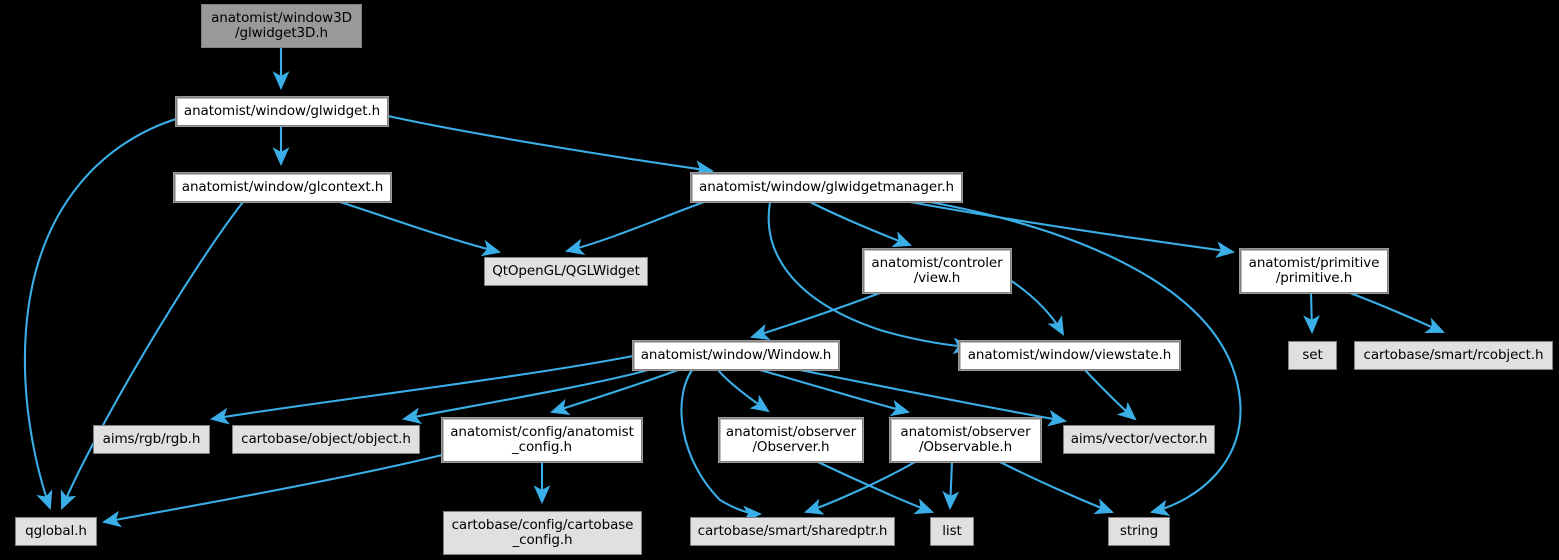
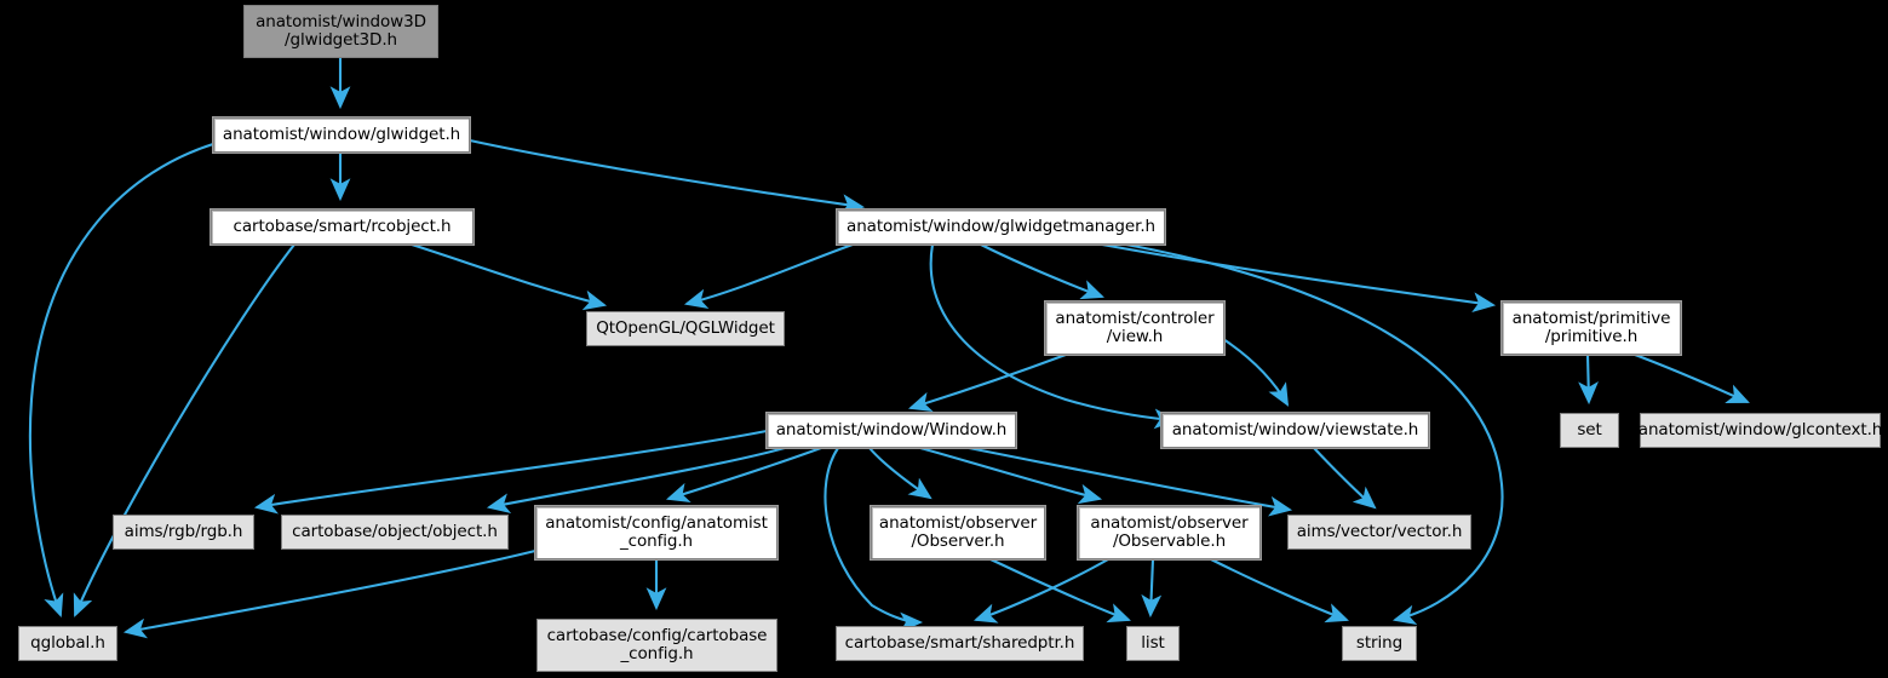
  anatomist/window3D
  /glwidget3D.h
  anatomist/window/glwidget.h
- anatomist/window/glcontext.h
+ cartobase/smart/rcobject.h
  anatomist/window/glwidgetmanager.h
  QtOpenGL/QGLWidget
  anatomist/controler
  /view.h
  anatomist/primitive
  /primitive.h
  set
- cartobase/smart/rcobject.h
+ anatomist/window/glcontext.h
  anatomist/window/Window.h
  anatomist/window/viewstate.h
  aims/rgb/rgb.h
  cartobase/object/object.h
  anatomist/config/anatomist
  _config.h
  anatomist/observer
  /Observer.h
  anatomist/observer
  /Observable.h
  aims/vector/vector.h
  qglobal.h
  cartobase/config/cartobase
  _config.h
  cartobase/smart/sharedptr.h
  list
  string
